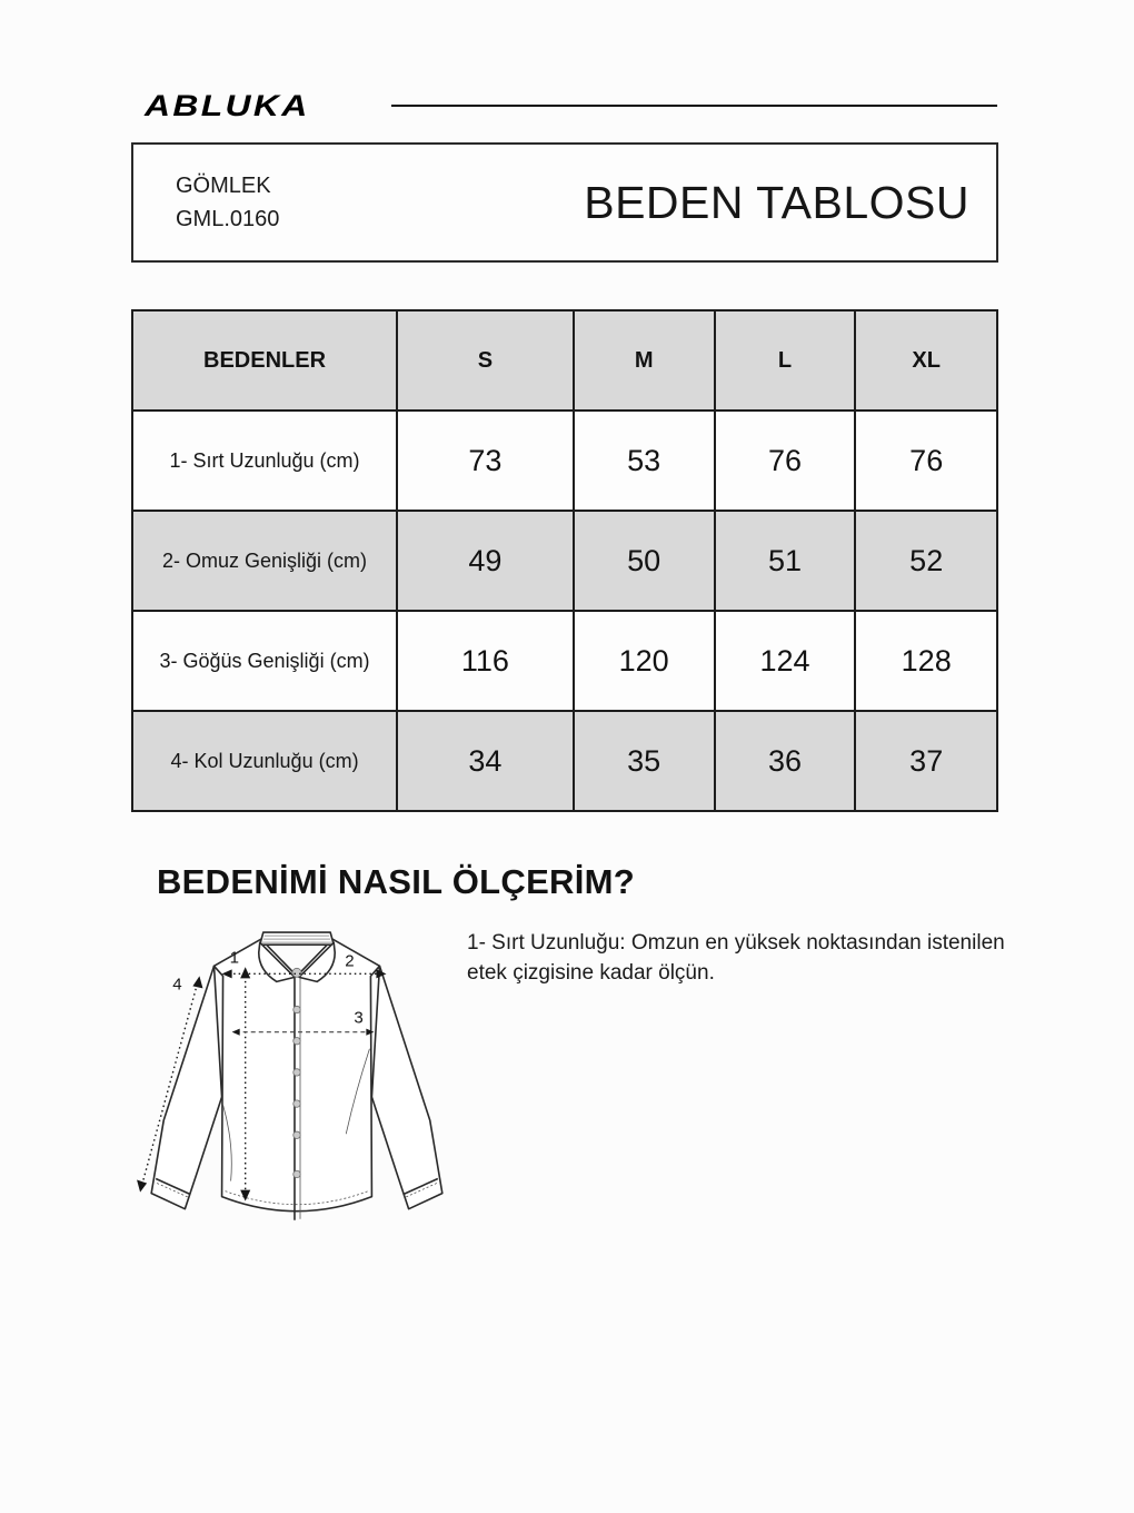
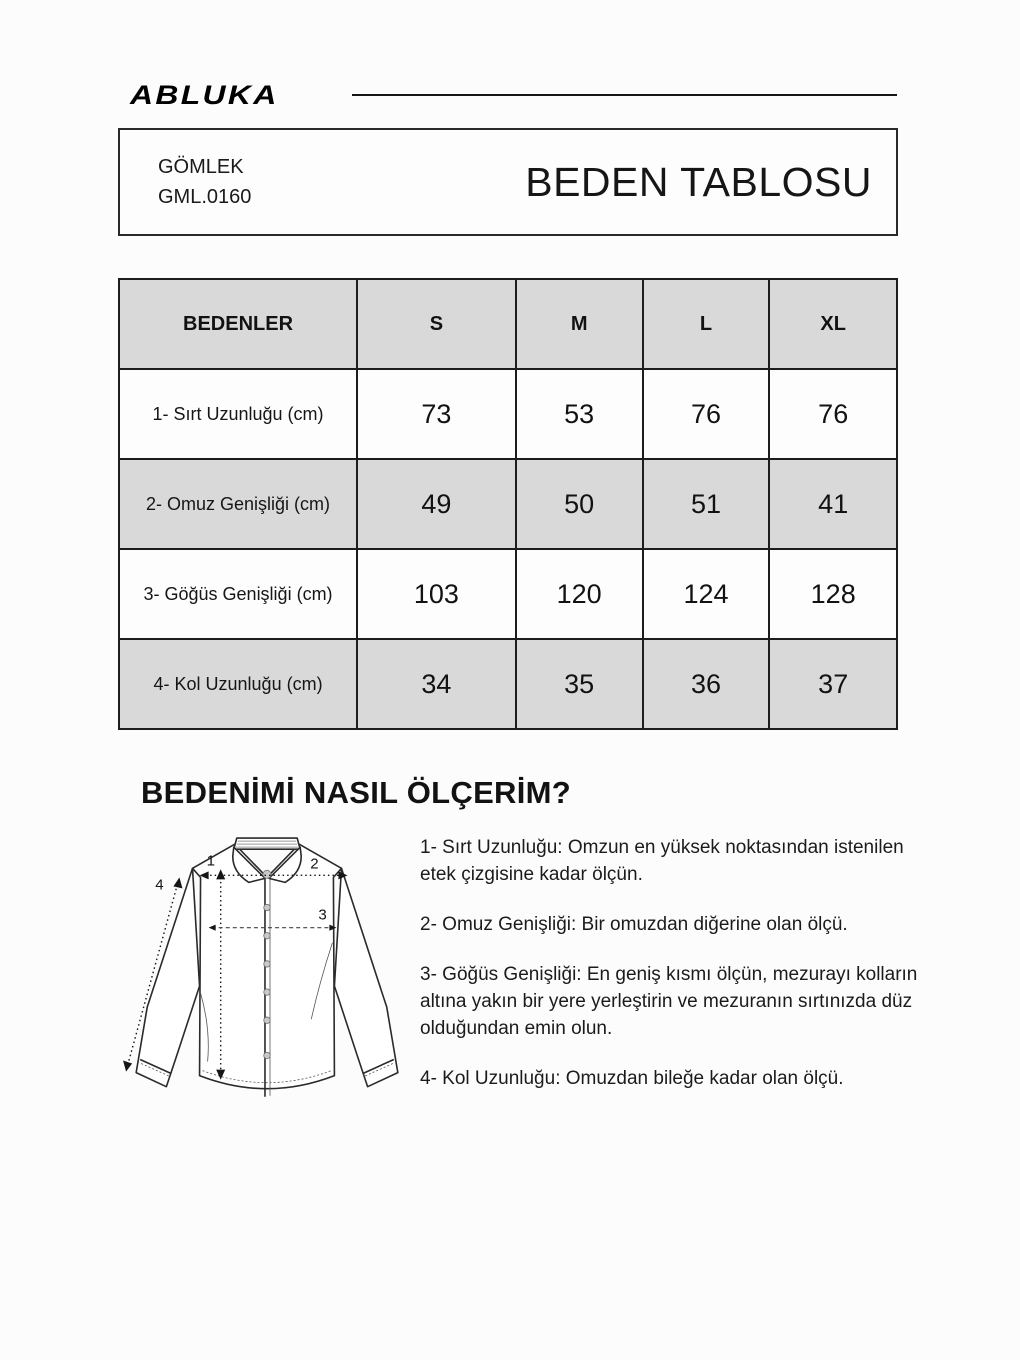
  ABLUKA
  GÖMLEK
  GML.0160
  BEDEN TABLOSU
  BEDENLER	S	M	L	XL
  1- Sırt Uzunluğu (cm)	73	53	76	76
- 2- Omuz Genişliği (cm)	49	50	51	52
+ 2- Omuz Genişliği (cm)	49	50	51	41
- 3- Göğüs Genişliği (cm)	116	120	124	128
+ 3- Göğüs Genişliği (cm)	103	120	124	128
  4- Kol Uzunluğu (cm)	34	35	36	37
  BEDENİMİ NASIL ÖLÇERİM?
  1
  2
  3
  4
  1- Sırt Uzunluğu: Omzun en yüksek noktasından istenilen etek çizgisine kadar ölçün.
+ 2- Omuz Genişliği: Bir omuzdan diğerine olan ölçü.
+ 3- Göğüs Genişliği: En geniş kısmı ölçün, mezurayı kolların altına yakın bir yere yerleştirin ve mezuranın sırtınızda düz olduğundan emin olun.
+ 4- Kol Uzunluğu: Omuzdan bileğe kadar olan ölçü.
